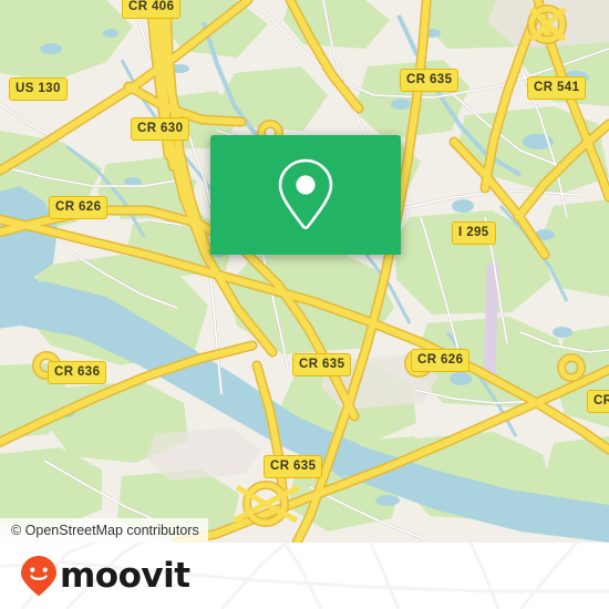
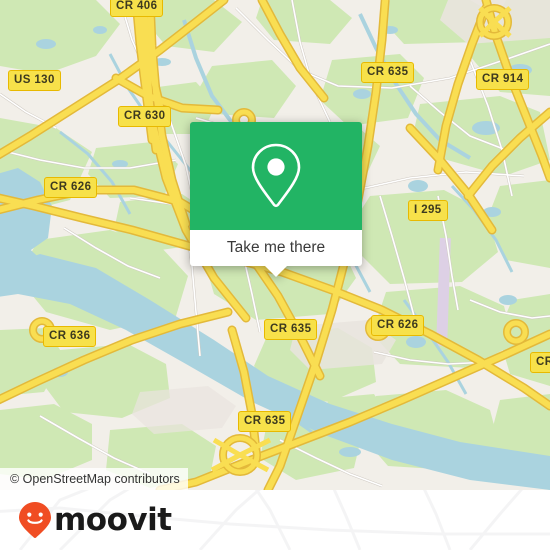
  CR 406
  US 130
  CR 630
  CR 635
- CR 541
+ CR 914
  CR 626
  I 295
  CR 636
  CR 635
  CR 626
  CR
  CR 635
  © OpenStreetMap contributors
+ Take me there
  moovit
